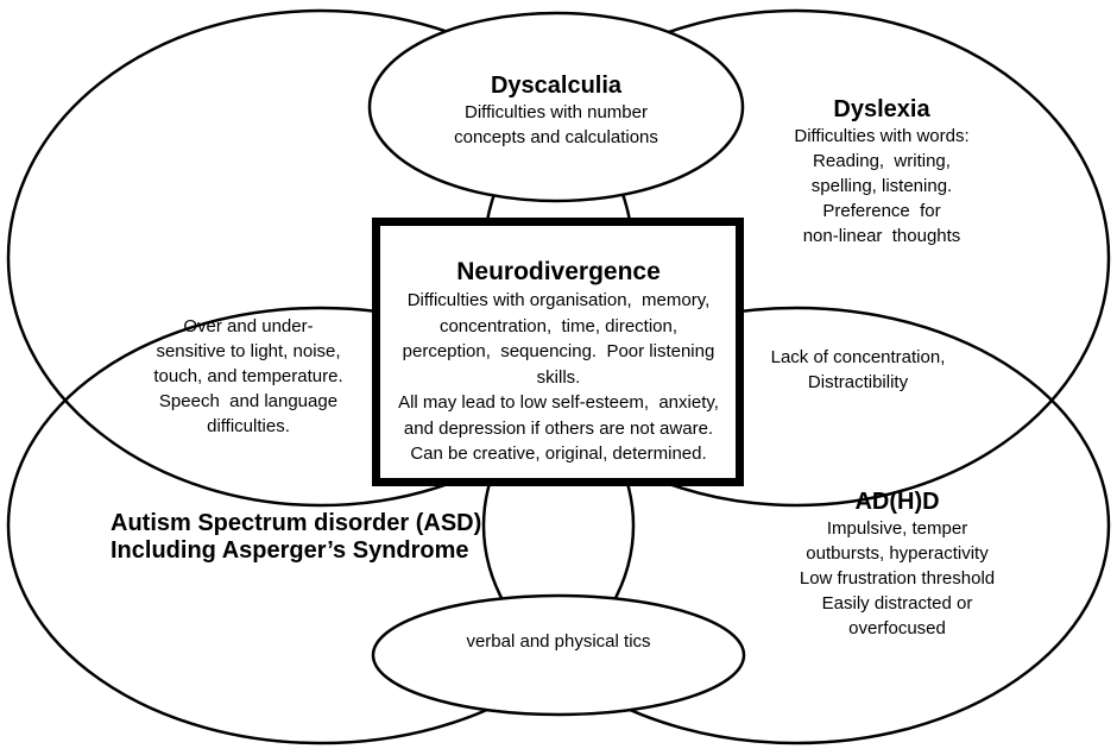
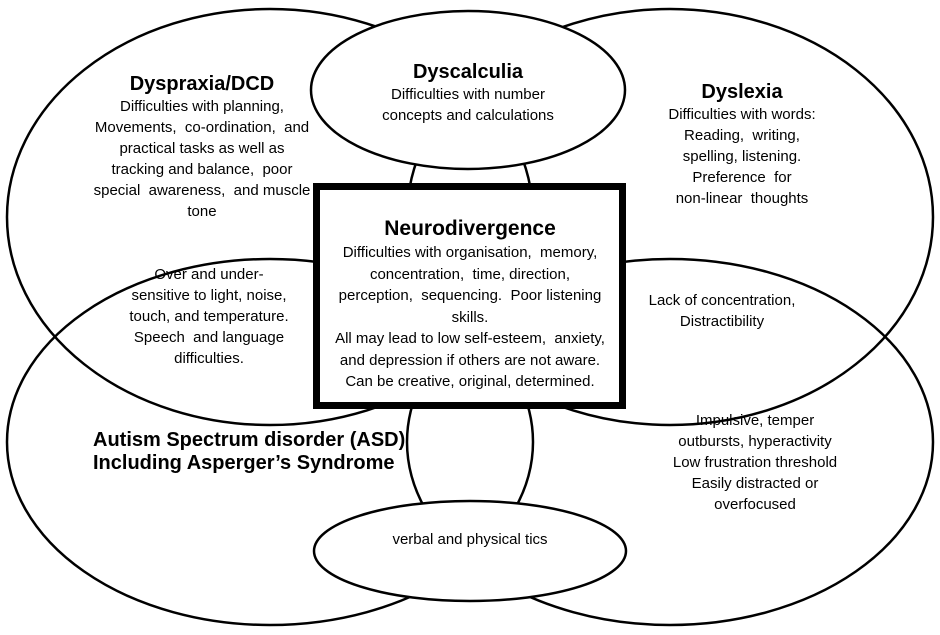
+ Dyspraxia/DCD
+ Difficulties with planning,
+ Movements, co-ordination, and
+ practical tasks as well as
+ tracking and balance, poor
+ special awareness, and muscle
+ tone
  Dyscalculia
  Difficulties with number
  concepts and calculations
  Dyslexia
  Difficulties with words:
  Reading, writing,
  spelling, listening.
  Preference for
  non-linear thoughts
  Neurodivergence
  Difficulties with organisation, memory,
  concentration, time, direction,
  perception, sequencing. Poor listening
  skills.
  All may lead to low self-esteem, anxiety,
  and depression if others are not aware.
  Can be creative, original, determined.
  Over and under-
  sensitive to light, noise,
  touch, and temperature.
  Speech and language
  difficulties.
  Lack of concentration,
  Distractibility
  Autism Spectrum disorder (ASD)
  Including Asperger’s Syndrome
- AD(H)D
  Impulsive, temper
  outbursts, hyperactivity
  Low frustration threshold
  Easily distracted or
  overfocused
  verbal and physical tics
